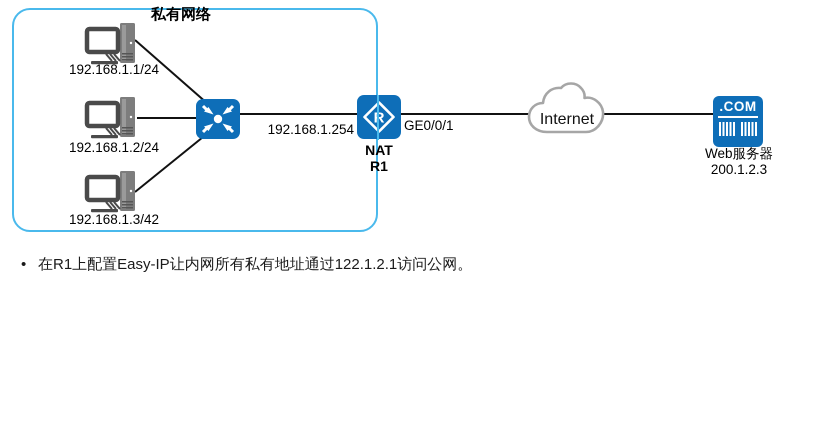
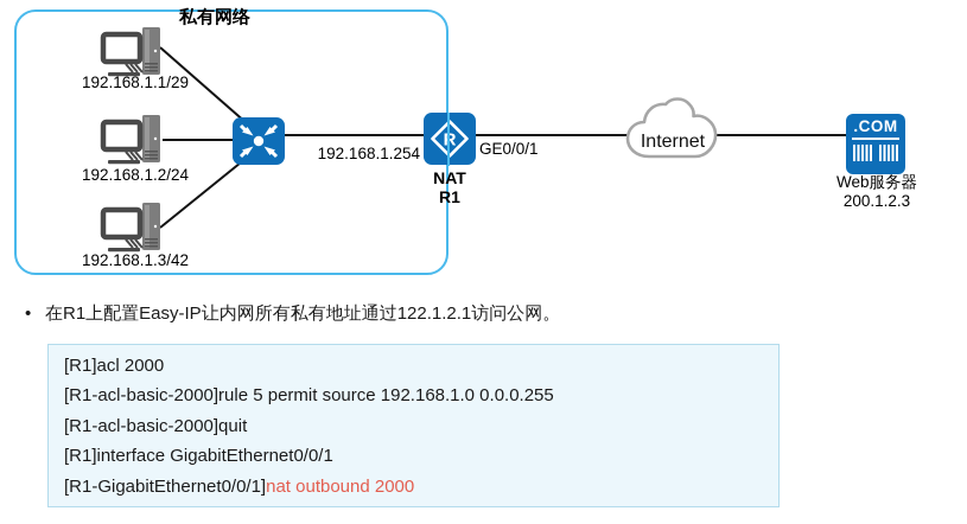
  私有网络
- 192.168.1.1/24
+ 192.168.1.1/29
  192.168.1.2/24
  192.168.1.3/42
  R
  192.168.1.254
  GE0/0/1
  NAT
  R1
  Internet
  .COM
  Web服务器
  200.1.2.3
  • 在R1上配置Easy-IP让内网所有私有地址通过122.1.2.1访问公网。
+ [R1]acl 2000
+ [R1-acl-basic-2000]rule 5 permit source 192.168.1.0 0.0.0.255
+ [R1-acl-basic-2000]quit
+ [R1]interface GigabitEthernet0/0/1
+ [R1-GigabitEthernet0/0/1]nat outbound 2000
